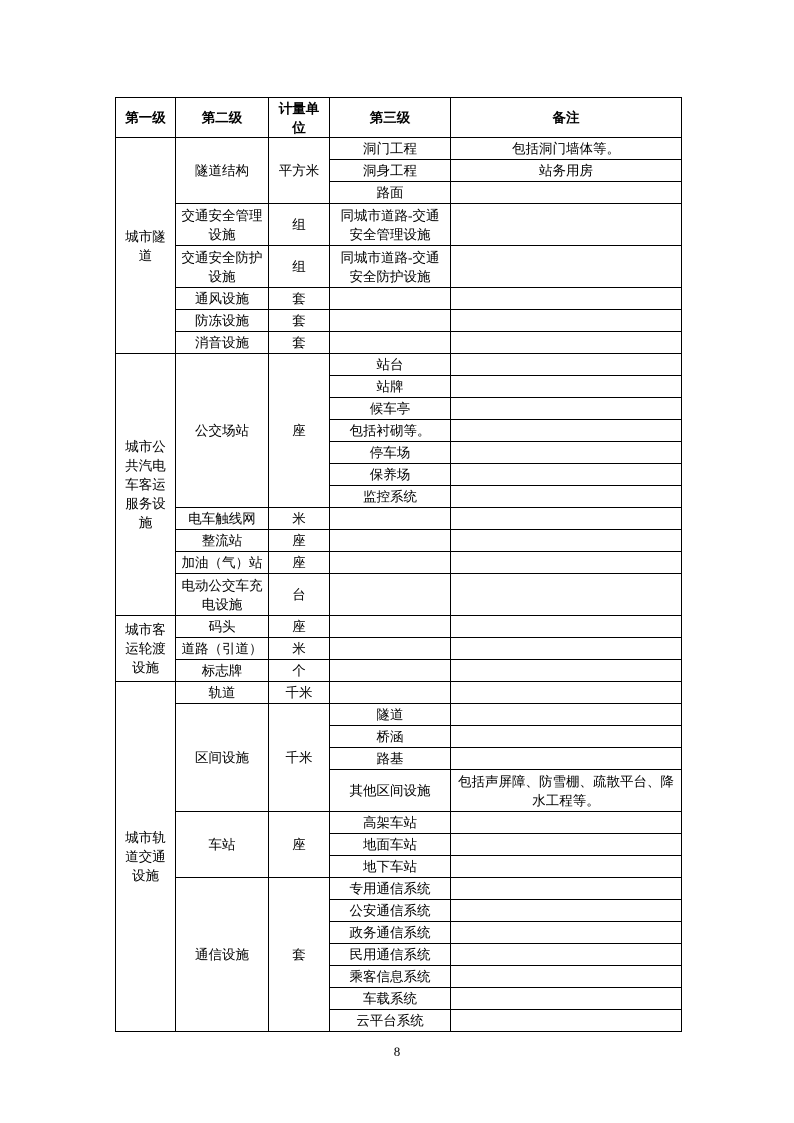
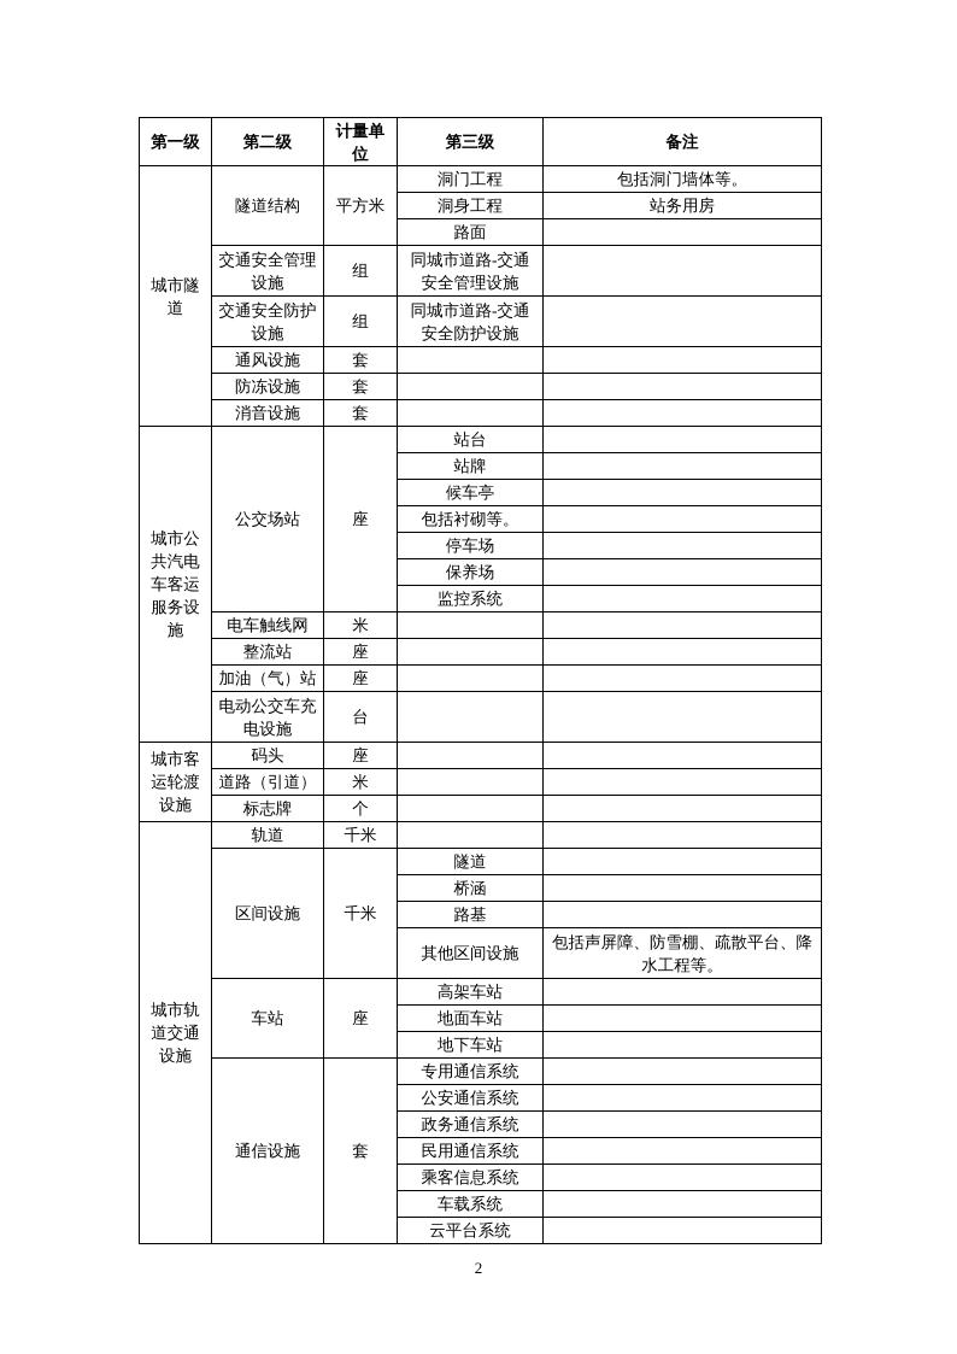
  第一级	第二级	计量单位	第三级	备注
  城市隧道	隧道结构	平方米	洞门工程	包括洞门墙体等。
  洞身工程	站务用房
  路面
  交通安全管理设施	组	同城市道路-交通安全管理设施
  交通安全防护设施	组	同城市道路-交通安全防护设施
  通风设施	套
  防冻设施	套
  消音设施	套
  城市公共汽电车客运服务设施	公交场站	座	站台
  站牌
  候车亭
  包括衬砌等。
  停车场
  保养场
  监控系统
  电车触线网	米
  整流站	座
  加油（气）站	座
  电动公交车充电设施	台
  城市客运轮渡设施	码头	座
  道路（引道）	米
  标志牌	个
  城市轨道交通设施	轨道	千米
  区间设施	千米	隧道
  桥涵
  路基
  其他区间设施	包括声屏障、防雪棚、疏散平台、降水工程等。
  车站	座	高架车站
  地面车站
  地下车站
  通信设施	套	专用通信系统
  公安通信系统
  政务通信系统
  民用通信系统
  乘客信息系统
  车载系统
  云平台系统
- 8
+ 2
